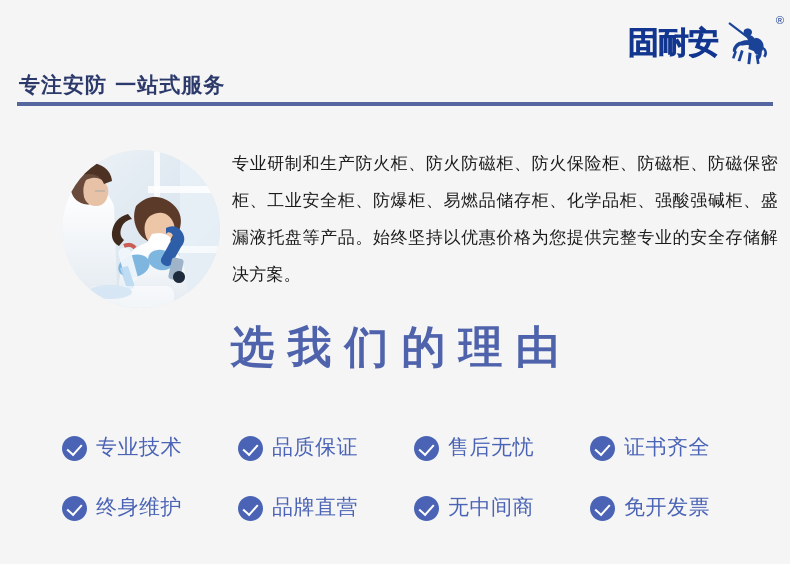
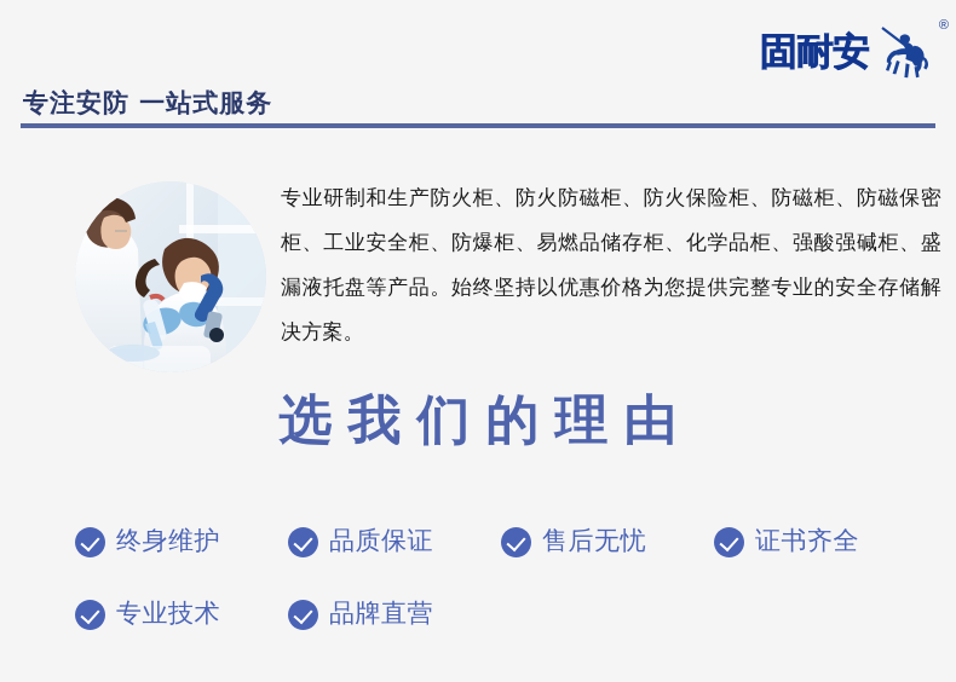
  固耐安
  ®
  专注安防 一站式服务
  专业研制和生产防火柜、防火防磁柜、防火保险柜、防磁柜、防磁保密柜、工业安全柜、防爆柜、易燃品储存柜、化学品柜、强酸强碱柜、盛漏液托盘等产品。始终坚持以优惠价格为您提供完整专业的安全存储解决方案。
  选我们的理由
- 专业技术
+ 终身维护
  品质保证
  售后无忧
  证书齐全
- 终身维护
+ 专业技术
  品牌直营
- 无中间商
- 免开发票
